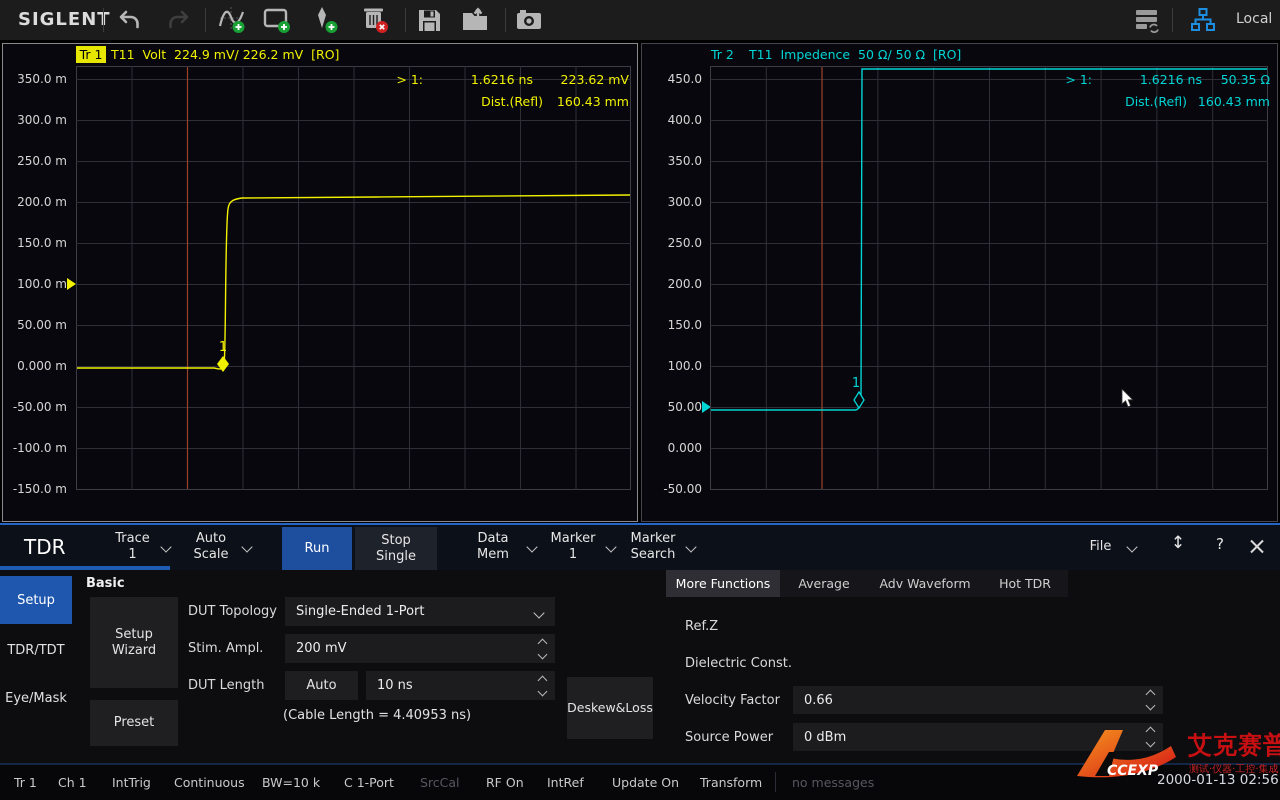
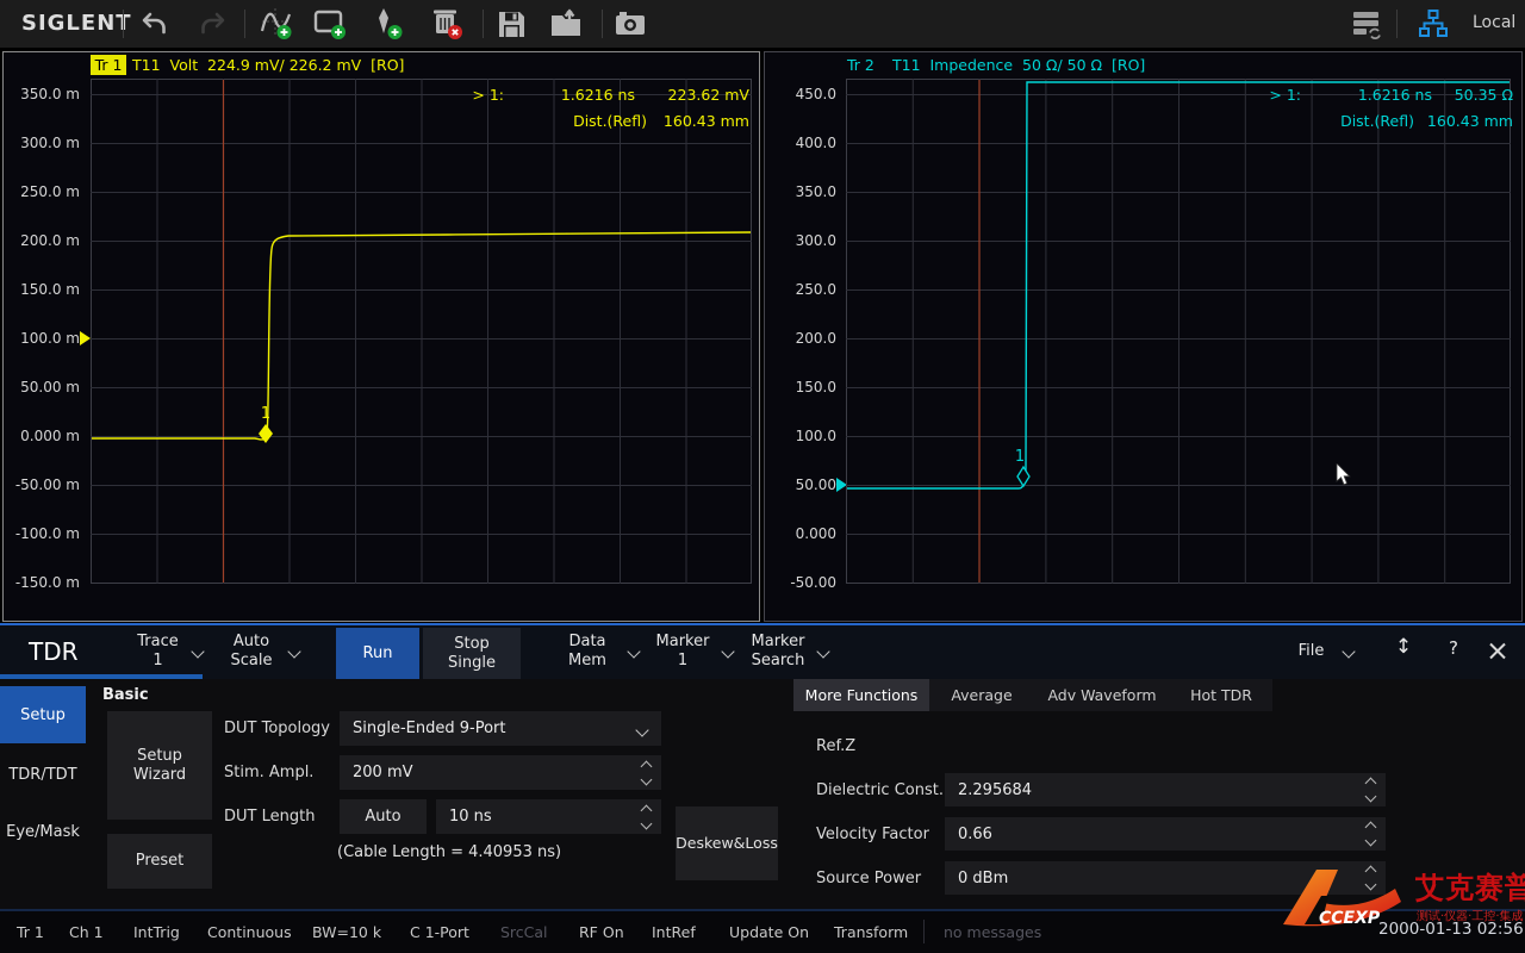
  SIGLEN
  Local
  Tr 1
  T11 Volt 224.9 mV/ 226.2 mV [RO]
  350.0 m
  300.0 m
  250.0 m
  200.0 m
  150.0 m
  100.0 m
  50.00 m
  0.000 m
  -50.00 m
  -100.0 m
  -150.0 m
  1
  > 1:
  1.6216 ns
  223.62 mV
  Dist.(Refl)
  160.43 mm
  Tr 2
  T11 Impedence 50 Ω/ 50 Ω [RO]
  450.0
  400.0
  350.0
  300.0
  250.0
  200.0
  150.0
  100.0
  50.00
  0.000
  -50.00
  1
  > 1:
  1.6216 ns
  50.35 Ω
  Dist.(Refl)
  160.43 mm
  TDR
  Trace
  1
  Auto
  Scale
  Run
  Stop
  Single
  Data
  Mem
  Marker
  1
  Marker
  Search
  File
  ↕
  ?
  Setup
  TDR/TDT
  Eye/Mask
  Basic
  Setup
  Wizard
  Preset
  DUT Topology
- Single-Ended 1-Port
+ Single-Ended 9-Port
  Stim. Ampl.
  200 mV
  DUT Length
  Auto
  10 ns
  (Cable Length = 4.40953 ns)
  Deskew&Loss
  More Functions
  Average
  Adv Waveform
  Hot TDR
  Ref.Z
  Dielectric Const.
+ 2.295684
  Velocity Factor
  0.66
  Source Power
  0 dBm
  Tr 1
  Ch 1
  IntTrig
  Continuous
  BW=10 k
  C 1-Port
  SrcCal
  RF On
  IntRef
  Update On
  Transform
  no messages
  CCEXP
  艾克赛普
  测试·仪器·工控·集成
  2000-01-13 02:56
